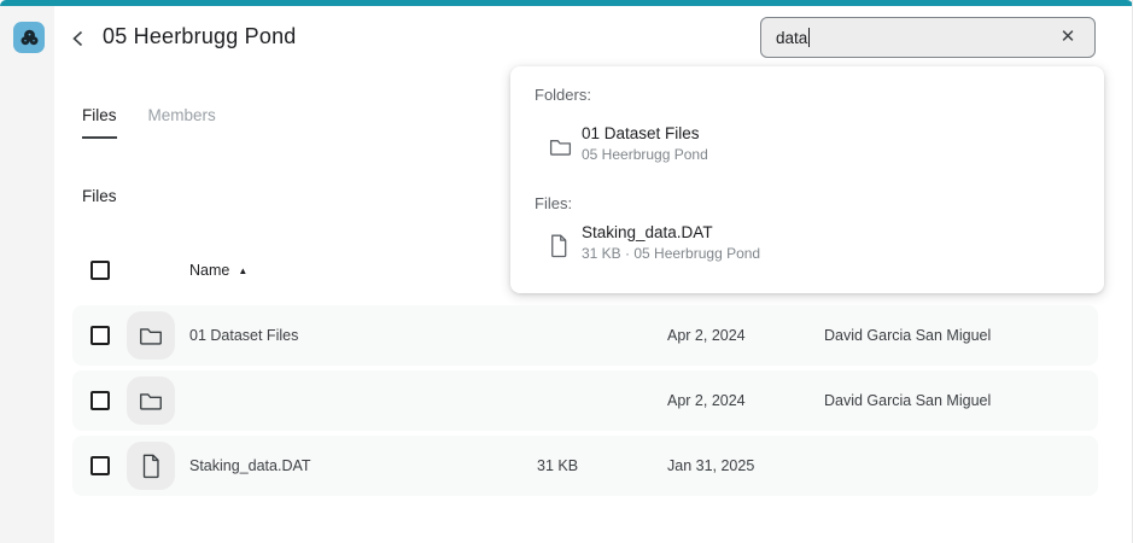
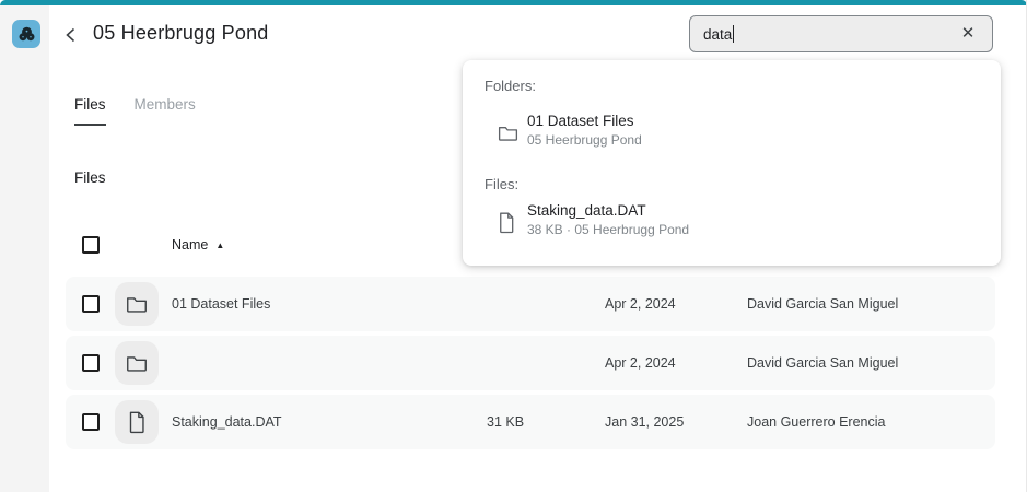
  05 Heerbrugg Pond
  data
  ✕
  Files
  Members
  Files
  Name
  ▲
  01 Dataset Files
  Apr 2, 2024
  David Garcia San Miguel
  Apr 2, 2024
  David Garcia San Miguel
  Staking_data.DAT
  31 KB
  Jan 31, 2025
+ Joan Guerrero Erencia
  Folders:
  01 Dataset Files
  05 Heerbrugg Pond
  Files:
  Staking_data.DAT
- 31 KB · 05 Heerbrugg Pond
+ 38 KB · 05 Heerbrugg Pond
